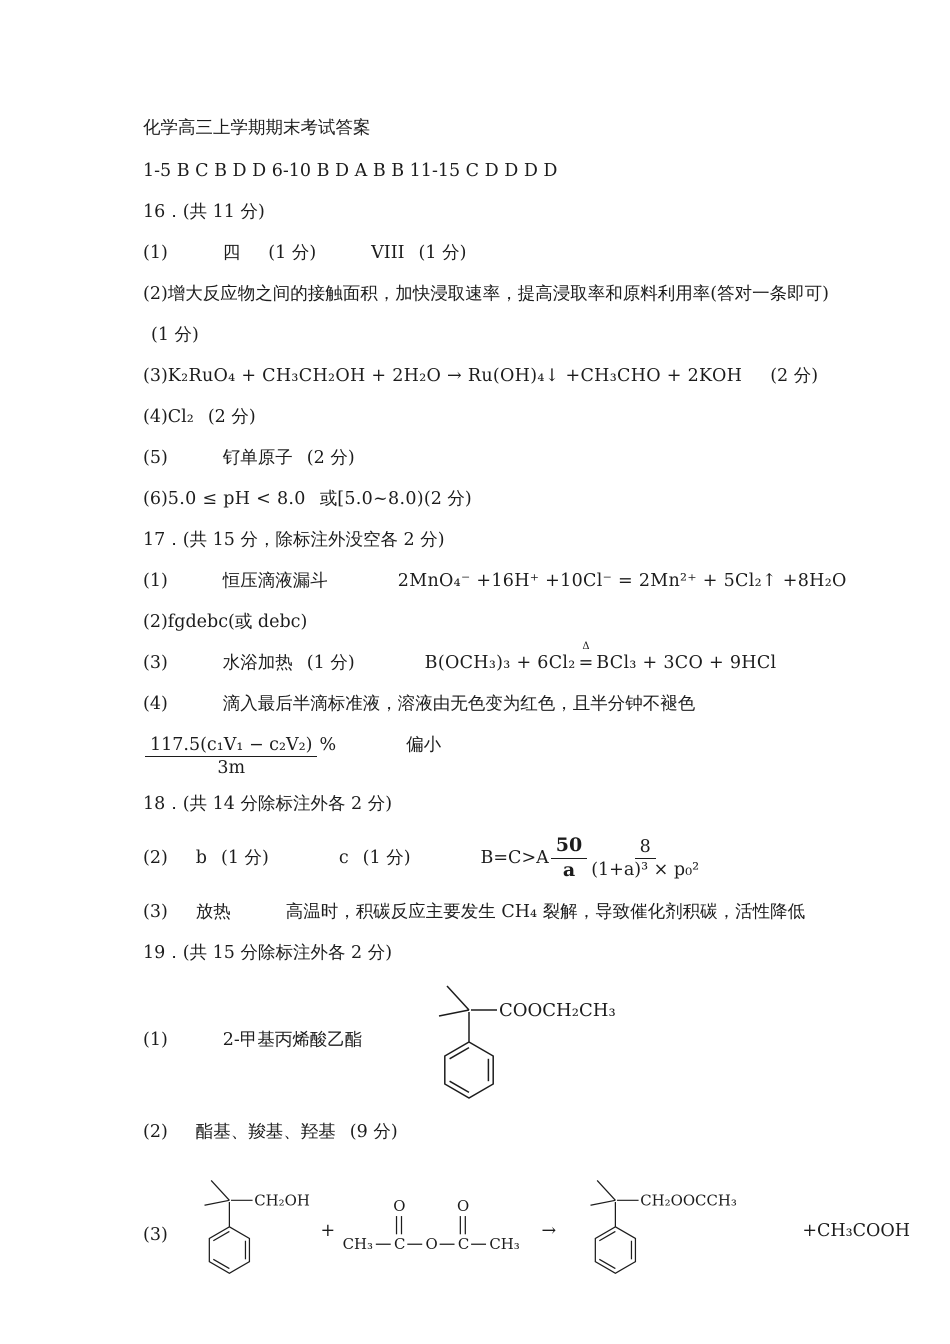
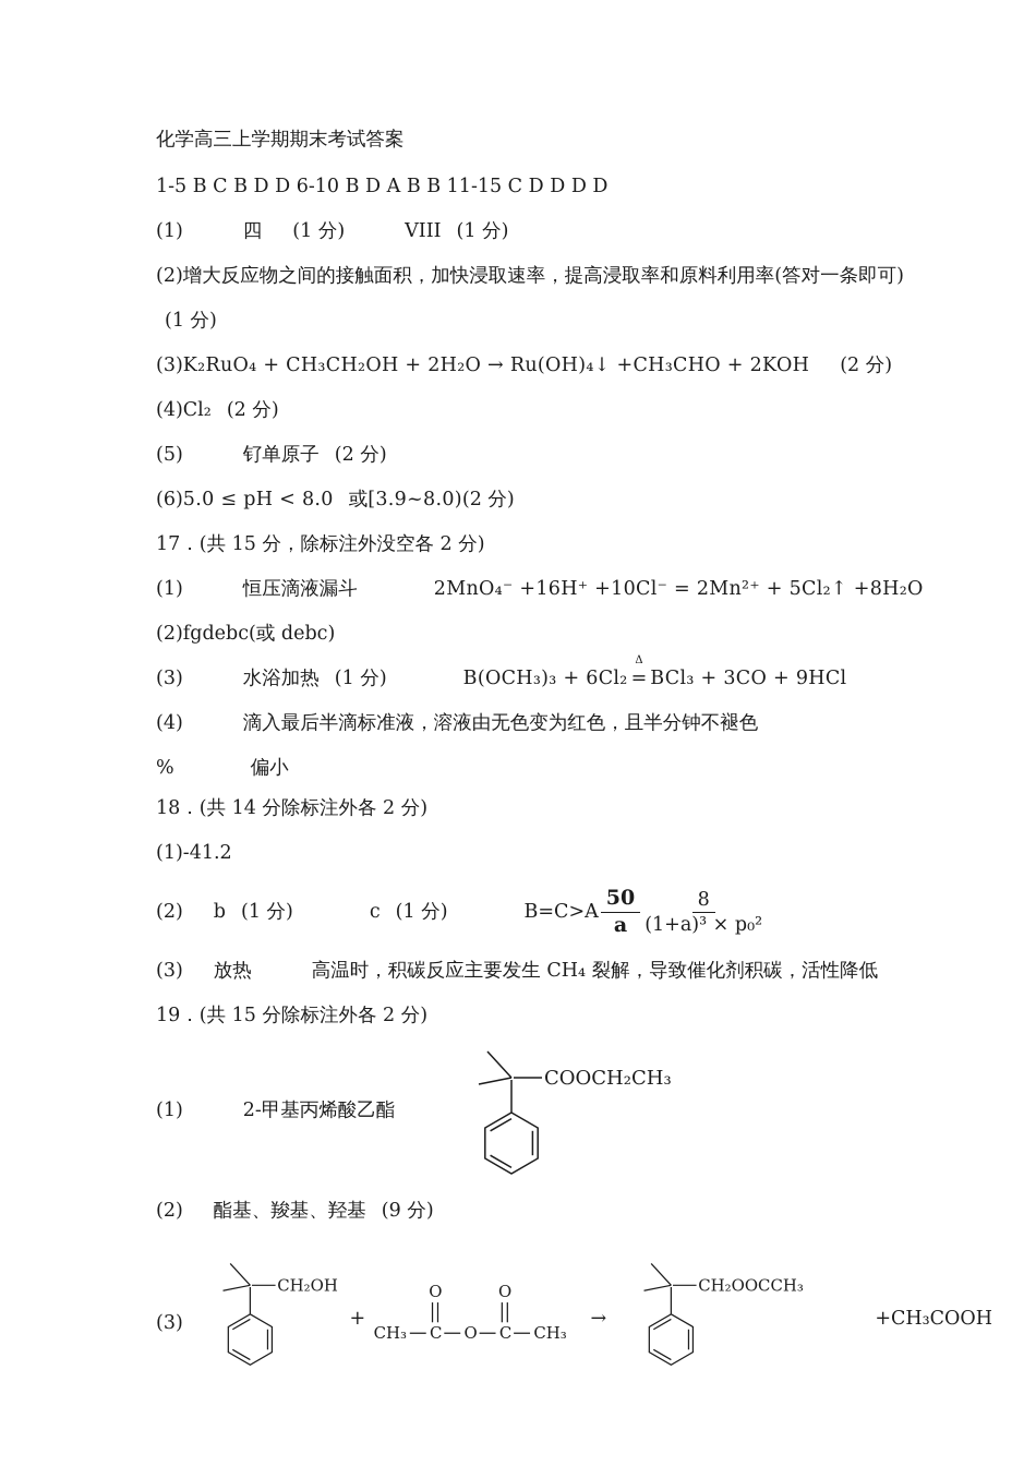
  化学高三上学期期末考试答案
  1-5 B C B D D 6-10 B D A B B 11-15 C D D D D
- 16．(共 11 分)
  (1)
  四
  (1 分)
  VIII
  (1 分)
  (2)增大反应物之间的接触面积，加快浸取速率，提高浸取率和原料利用率(答对一条即可)
  (1 分)
  (3)
  K₂RuO₄ + CH₃CH₂OH + 2H₂O → Ru(OH)₄↓ +CH₃CHO + 2KOH
  (2 分)
  (4)
  Cl₂
  (2 分)
  (5)
  钌单原子
  (2 分)
  (6)
  5.0 ≤ pH < 8.0
  或
- [5.0~8.0)
+ [3.9~8.0)
  (2 分)
  17．(共 15 分，除标注外没空各 2 分)
  (1)
  恒压滴液漏斗
  2MnO₄⁻ +16H⁺ +10Cl⁻ = 2Mn²⁺ + 5Cl₂↑ +8H₂O
  (2)fgdebc(或 debc)
  (3)
  水浴加热
  (1 分)
  B(OCH₃)₃ + 6Cl₂
  Δ
  =
  BCl₃ + 3CO + 9HCl
  (4)
  滴入最后半滴标准液，溶液由无色变为红色，且半分钟不褪色
- 117.5(c₁V₁ − c₂V₂)
- 3m
  %
  偏小
  18．(共 14 分除标注外各 2 分)
+ (1)-41.2
  (2)
  b
  (1 分)
  c
  (1 分)
  B=C>A
  50
  a
  8
  (1+a)³ × p₀²
  (3)
  放热
  高温时，积碳反应主要发生 CH₄ 裂解，导致催化剂积碳，活性降低
  19．(共 15 分除标注外各 2 分)
  (1)
  2-甲基丙烯酸乙酯
  COOCH₂CH₃
  (2)
  酯基、羧基、羟基
  (9 分)
  (3)
  CH₂OH
  +
  CH₃
  C
  O
  O
  C
  O
  CH₃
  →
  CH₂OOCCH₃
  +CH₃COOH
